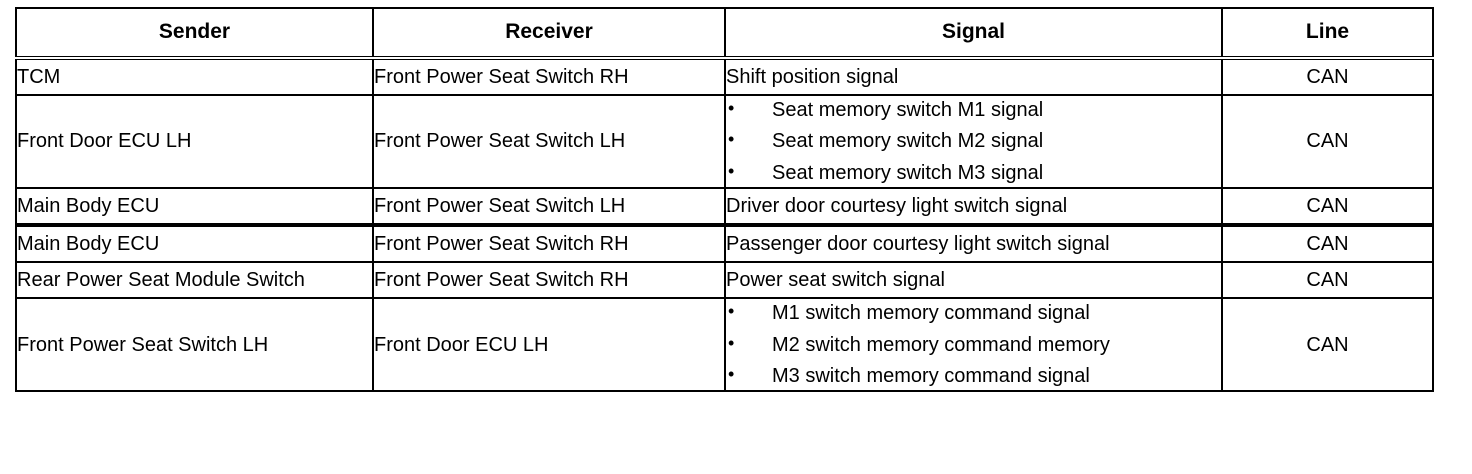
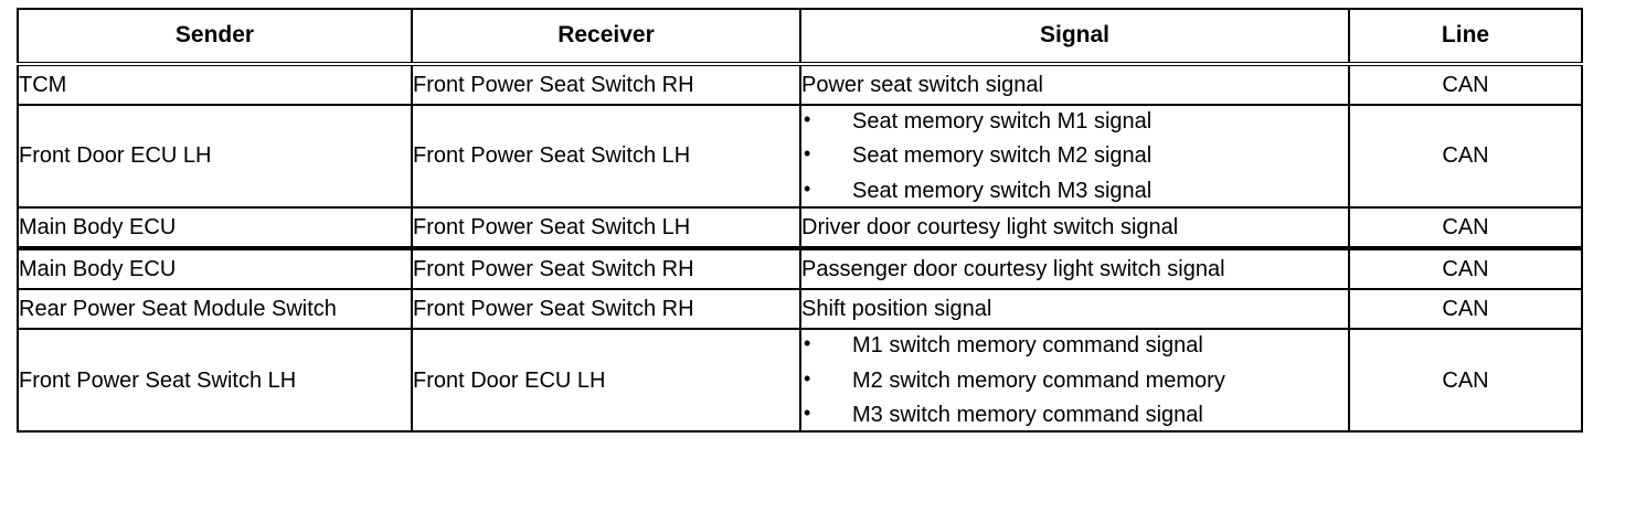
  Sender	Receiver	Signal	Line
- TCM	Front Power Seat Switch RH	Shift position signal	CAN
+ TCM	Front Power Seat Switch RH	Power seat switch signal	CAN
  Front Door ECU LH	Front Power Seat Switch LH	• Seat memory switch M1 signal• Seat memory switch M2 signal• Seat memory switch M3 signal	CAN
  Main Body ECU	Front Power Seat Switch LH	Driver door courtesy light switch signal	CAN
  Main Body ECU	Front Power Seat Switch RH	Passenger door courtesy light switch signal	CAN
- Rear Power Seat Module Switch	Front Power Seat Switch RH	Power seat switch signal	CAN
+ Rear Power Seat Module Switch	Front Power Seat Switch RH	Shift position signal	CAN
  Front Power Seat Switch LH	Front Door ECU LH	• M1 switch memory command signal• M2 switch memory command memory• M3 switch memory command signal	CAN
